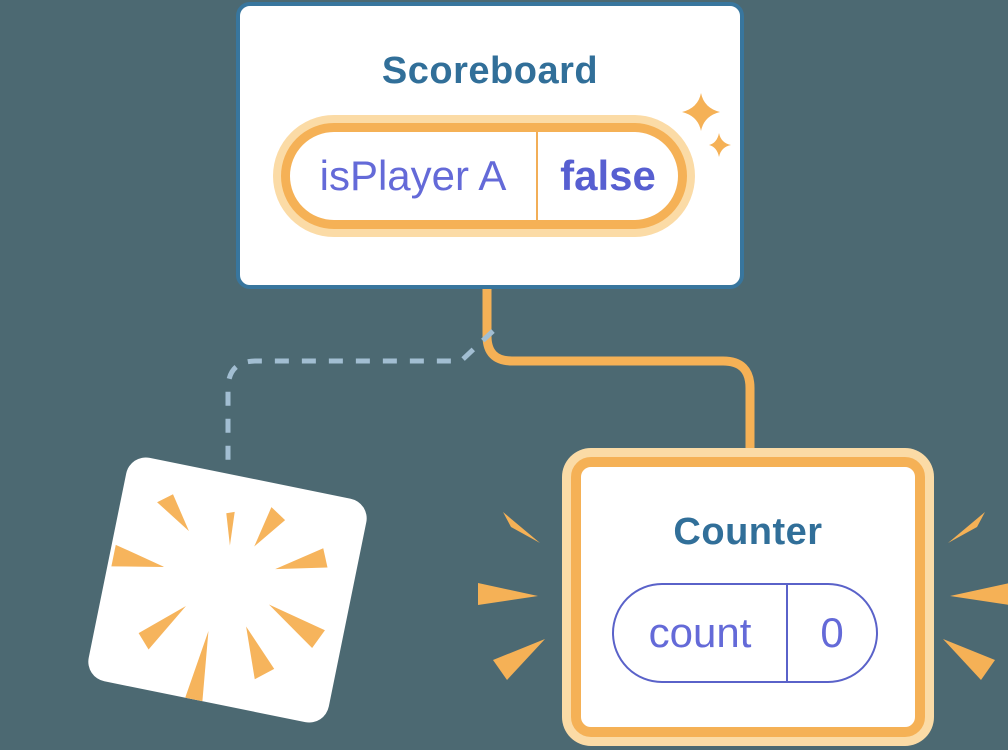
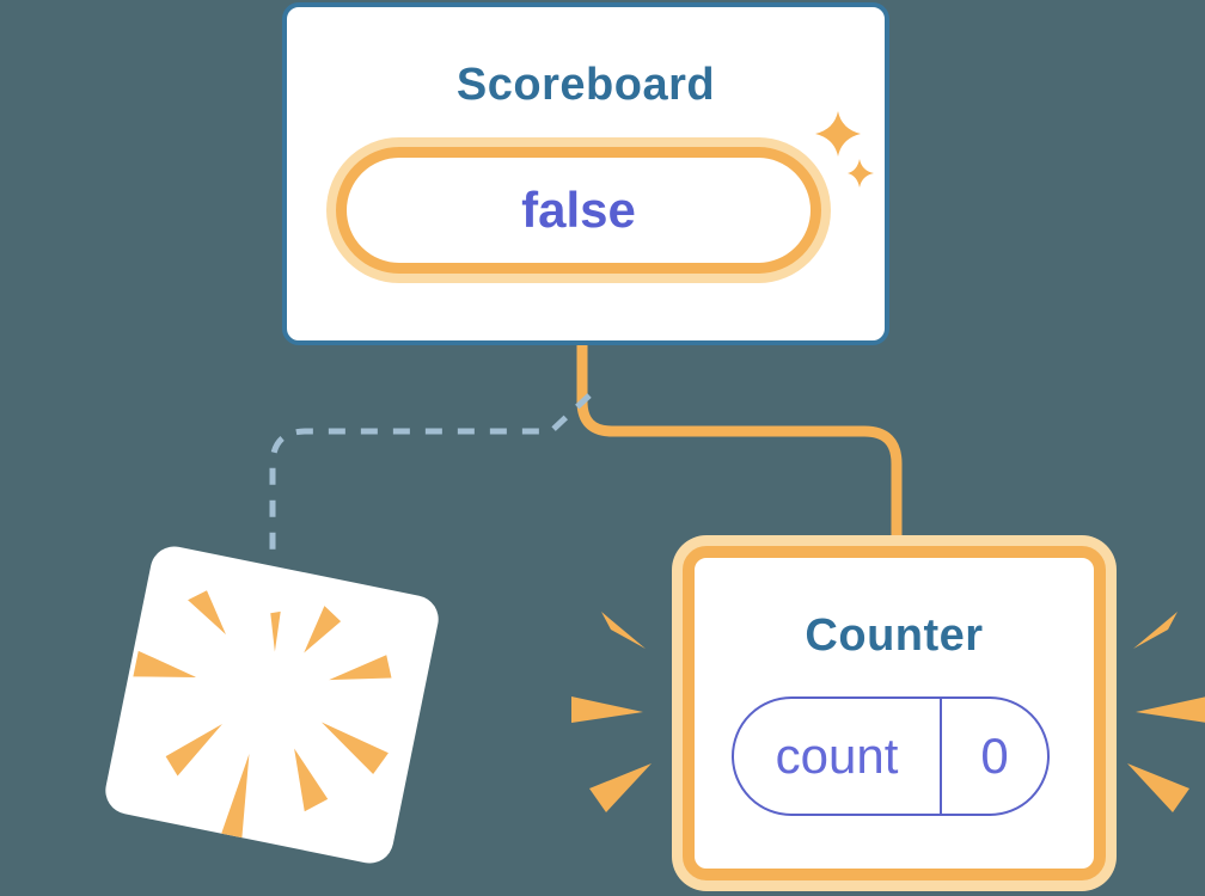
  Scoreboard
- isPlayer A
  false
  Counter
  count
  0
